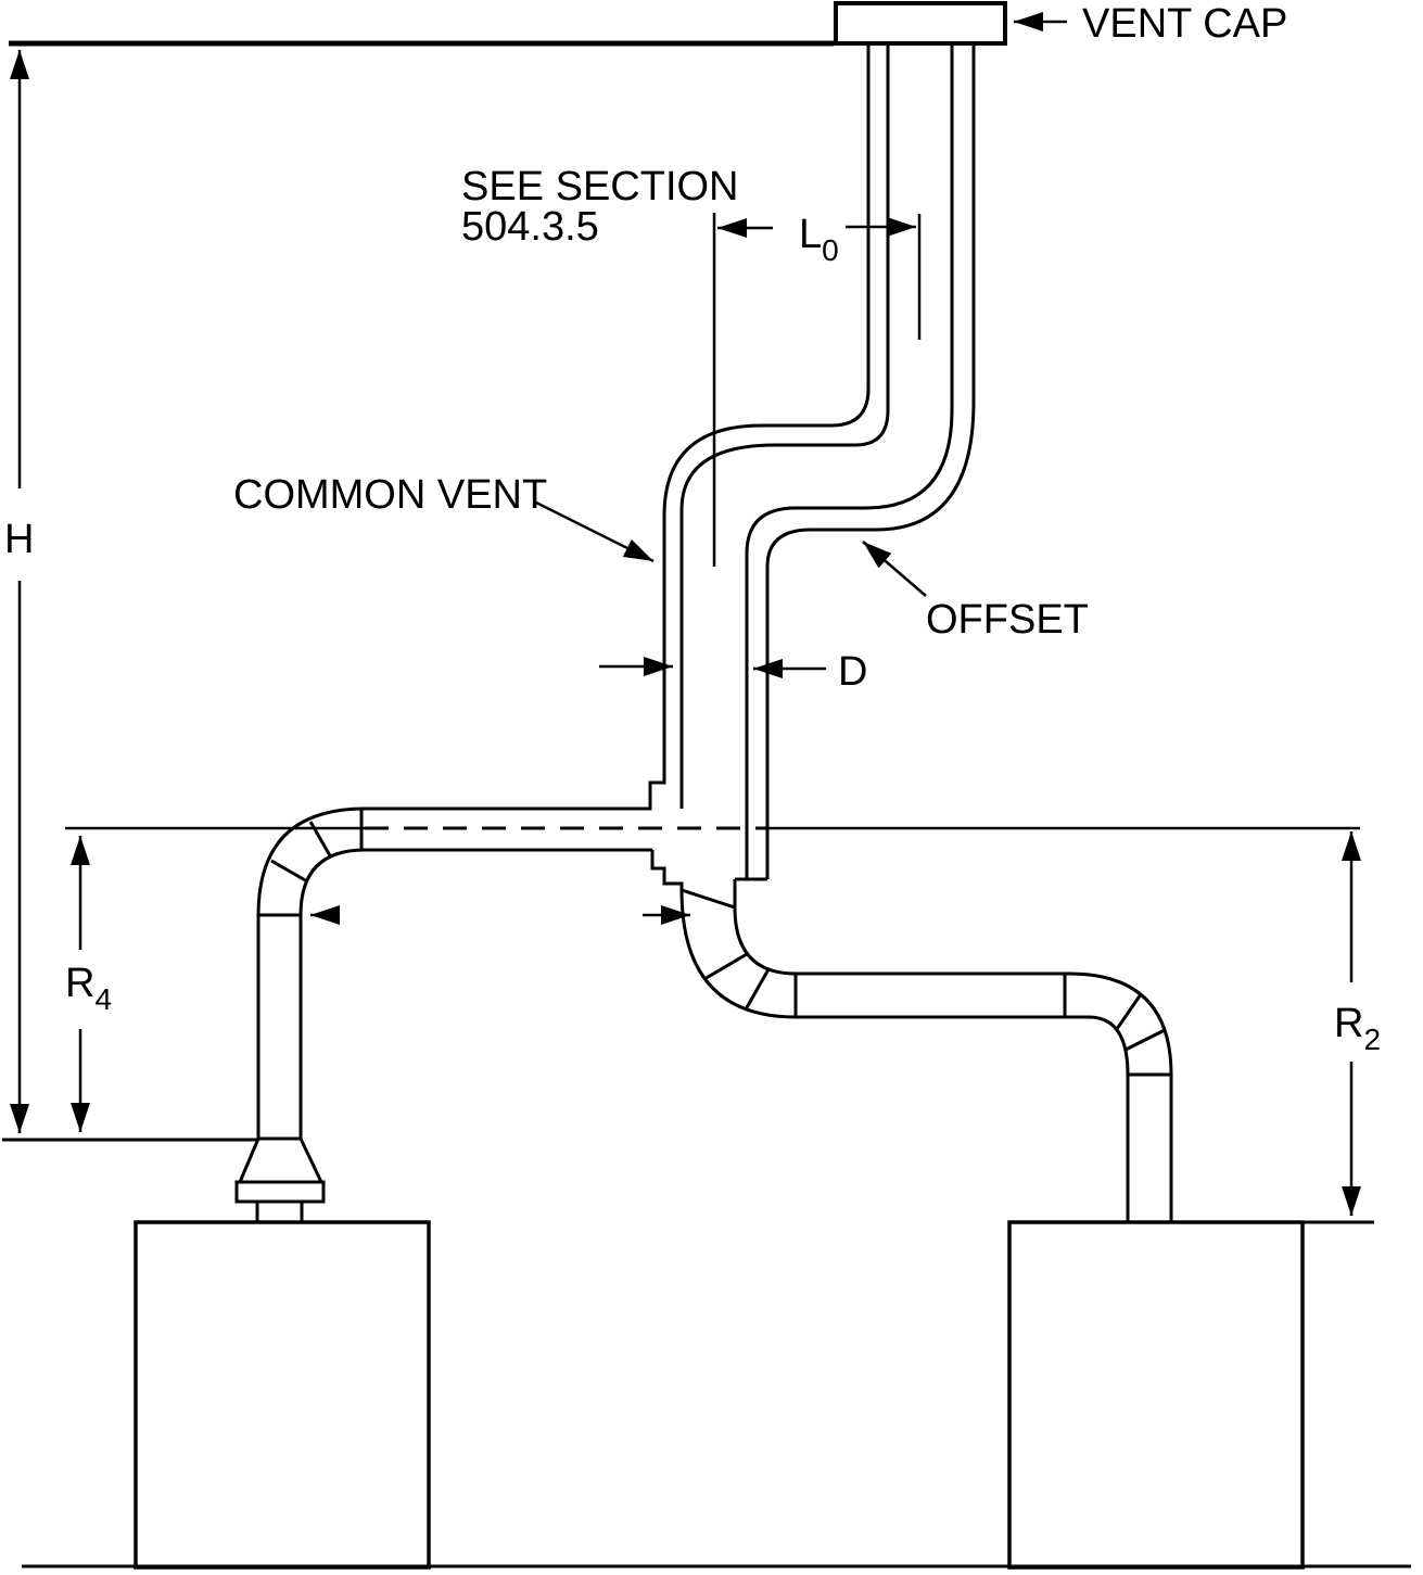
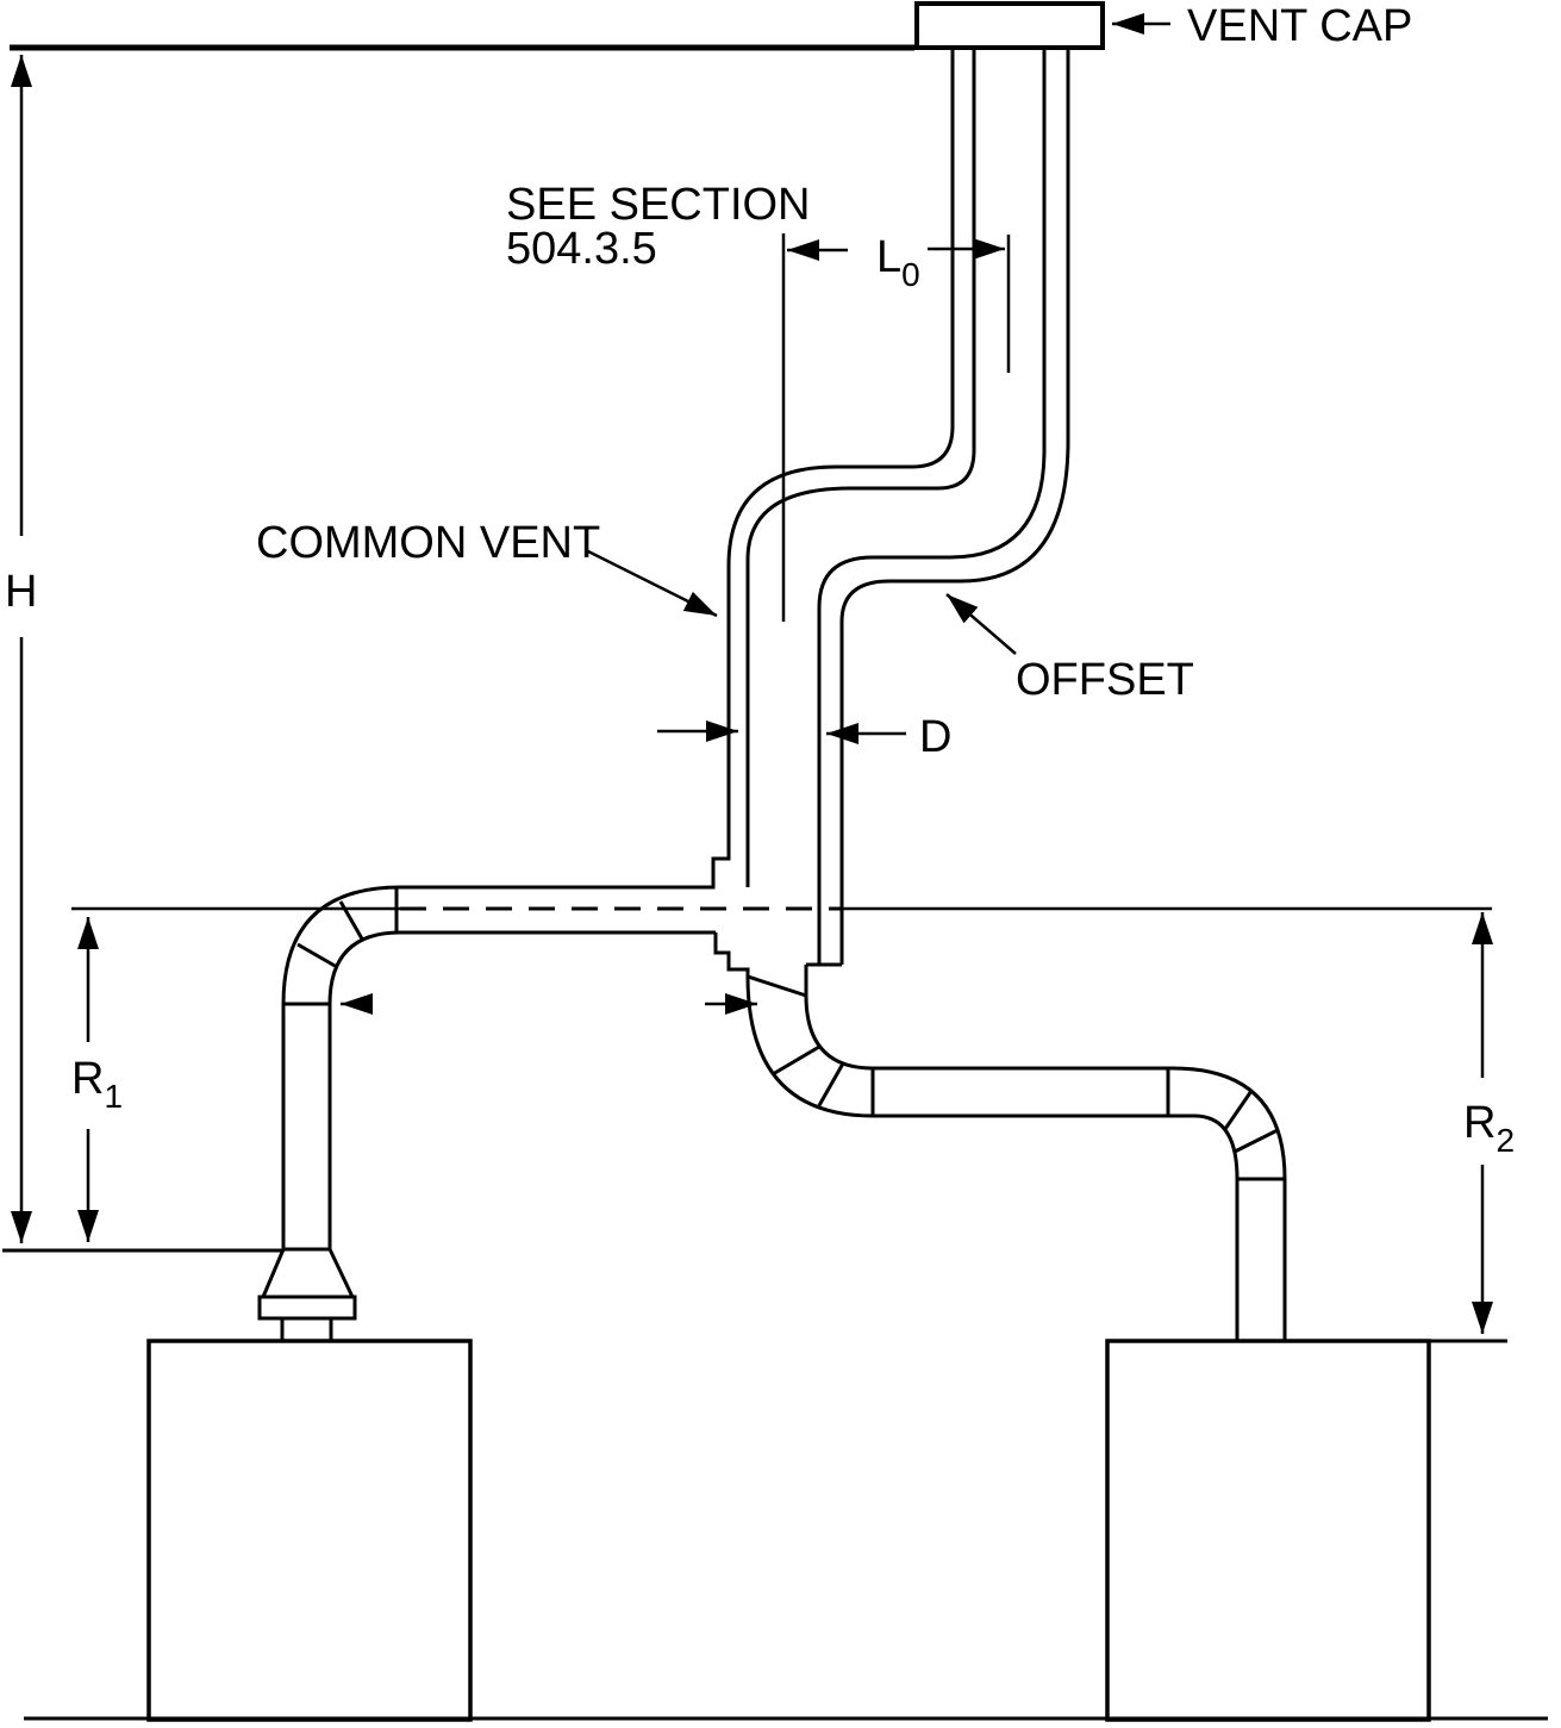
  VENT CAP
  SEE SECTION
  504.3.5
  COMMON VENT
  OFFSET
  D
  H
- R4
+ R1
  R2
  L0
